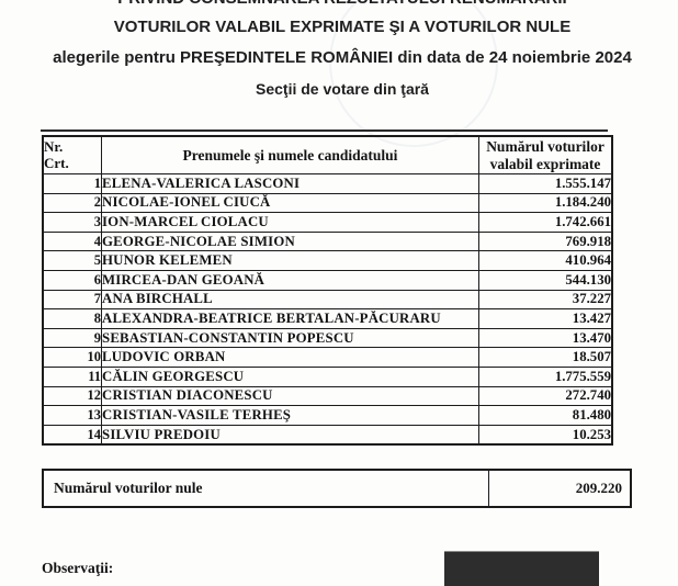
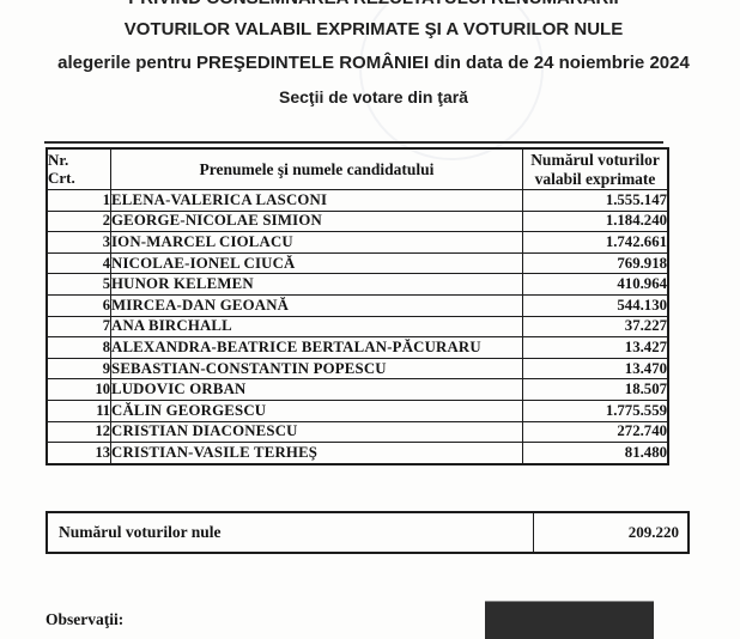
  VOTURILOR VALABIL EXPRIMATE ŞI A VOTURILOR NULE
  alegerile pentru PREŞEDINTELE ROMÂNIEI din data de 24 noiembrie 2024
  Secţii de votare din ţară
  Nr. Crt.	Prenumele şi numele candidatului	Numărul voturilor valabil exprimate
  1	ELENA-VALERICA LASCONI	1.555.147
- 2	NICOLAE-IONEL CIUCĂ	1.184.240
+ 2	GEORGE-NICOLAE SIMION	1.184.240
  3	ION-MARCEL CIOLACU	1.742.661
- 4	GEORGE-NICOLAE SIMION	769.918
+ 4	NICOLAE-IONEL CIUCĂ	769.918
  5	HUNOR KELEMEN	410.964
  6	MIRCEA-DAN GEOANĂ	544.130
  7	ANA BIRCHALL	37.227
  8	ALEXANDRA-BEATRICE BERTALAN-PĂCURARU	13.427
  9	SEBASTIAN-CONSTANTIN POPESCU	13.470
  10	LUDOVIC ORBAN	18.507
  11	CĂLIN GEORGESCU	1.775.559
  12	CRISTIAN DIACONESCU	272.740
  13	CRISTIAN-VASILE TERHEŞ	81.480
- 14	SILVIU PREDOIU	10.253
  Numărul voturilor nule	209.220
  Observaţii:
